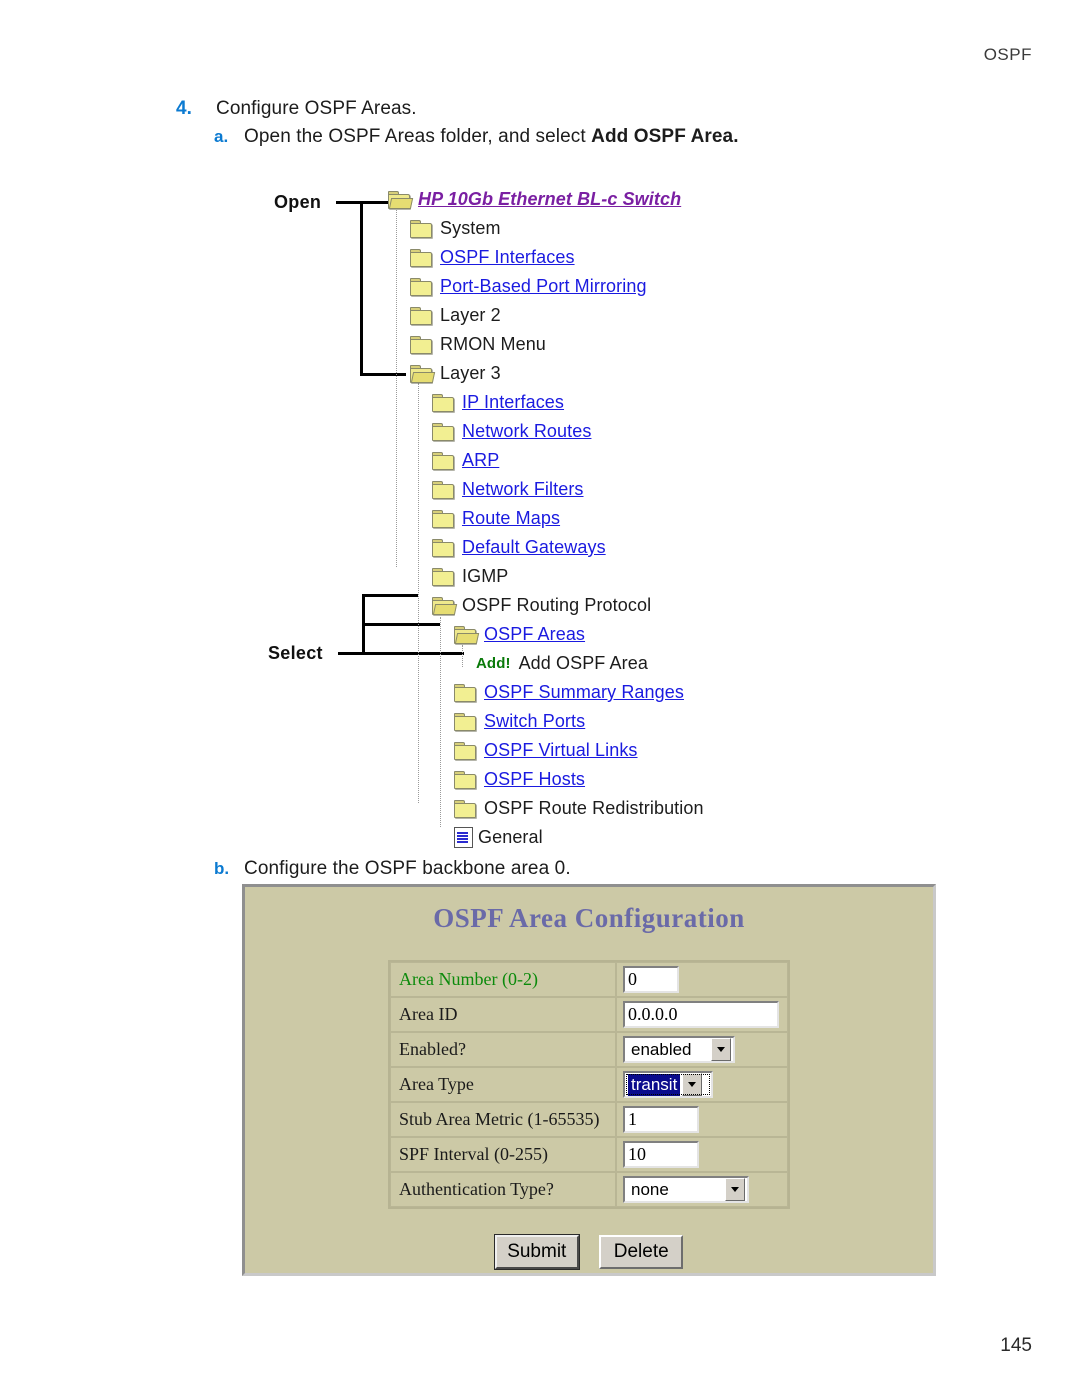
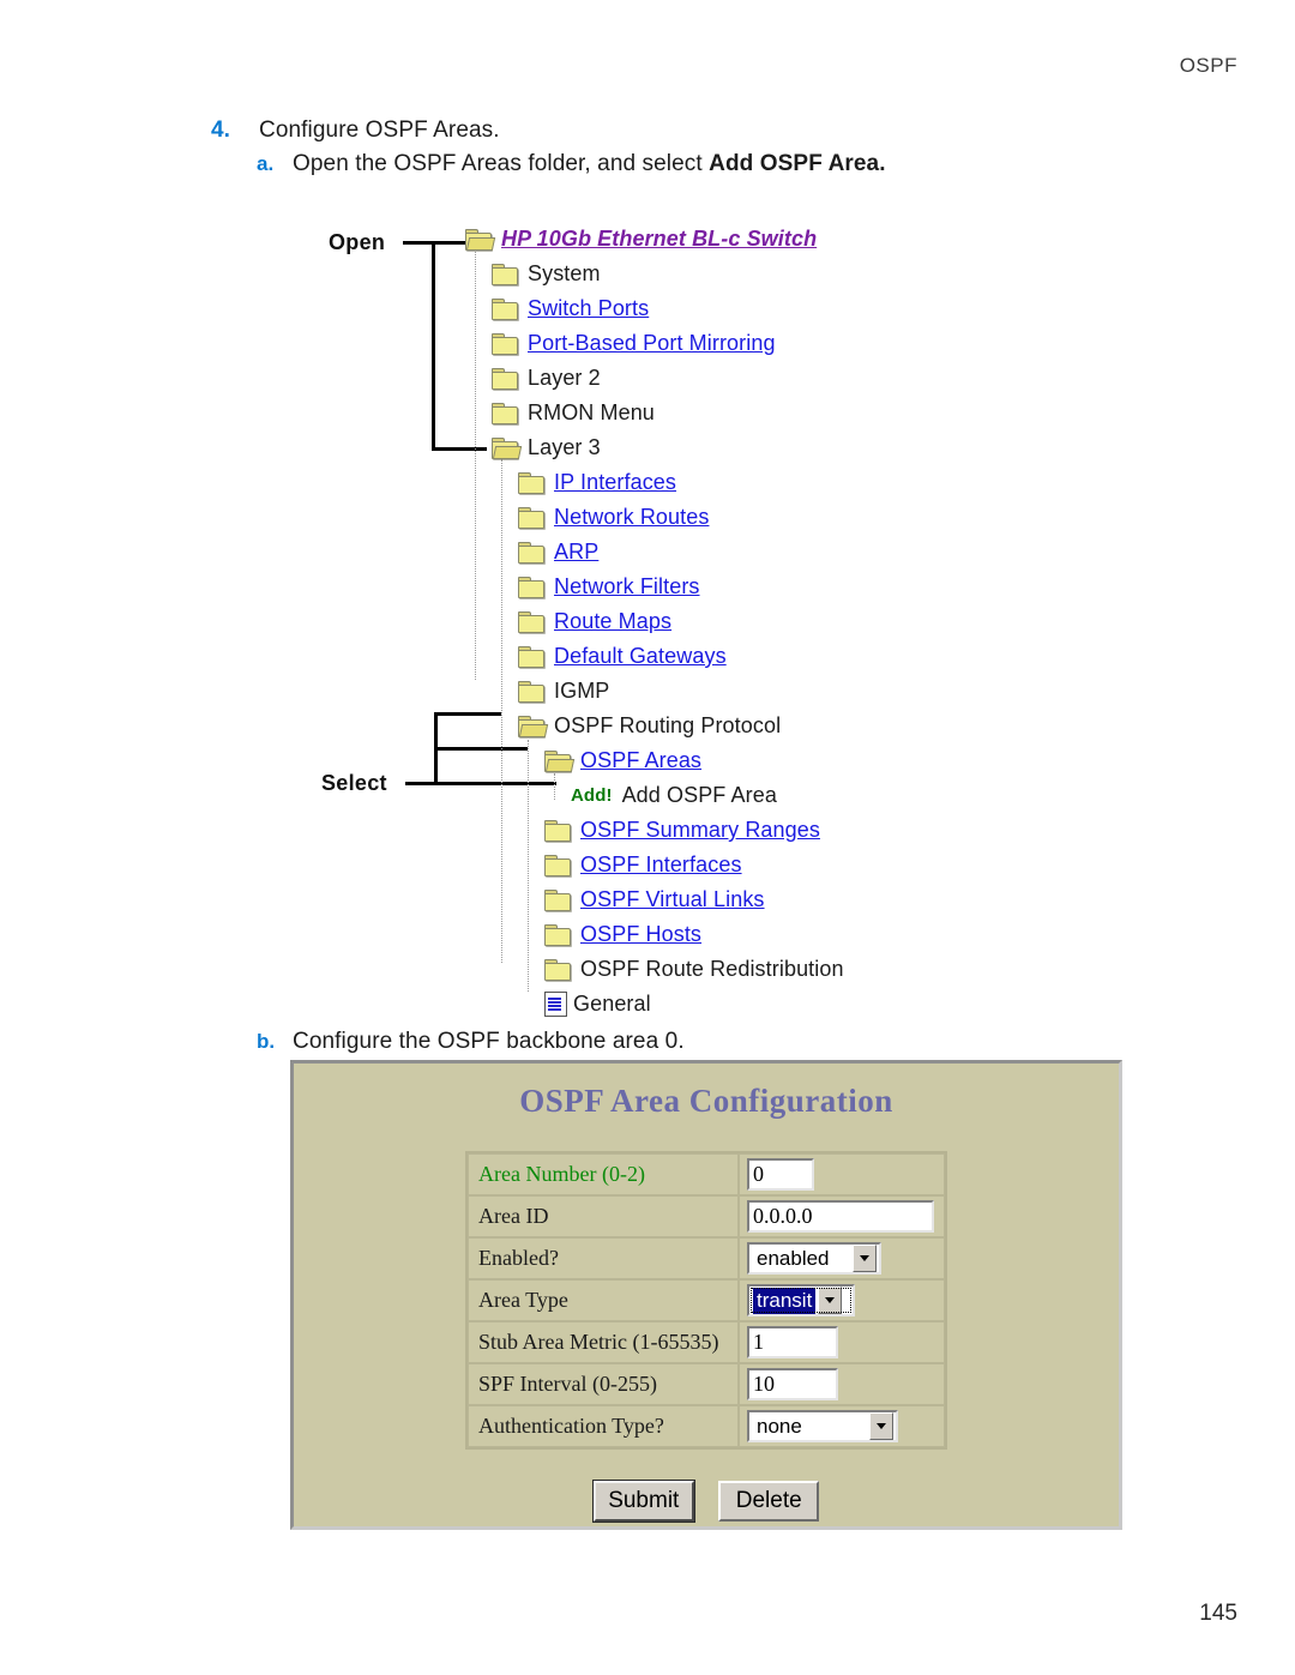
  OSPF
  4.
  Configure OSPF Areas.
  a.
  Open the OSPF Areas folder, and select Add OSPF Area.
  Open
  Select
  HP 10Gb Ethernet BL-c Switch
  System
- OSPF Interfaces
+ Switch Ports
  Port-Based Port Mirroring
  Layer 2
  RMON Menu
  Layer 3
  IP Interfaces
  Network Routes
  ARP
  Network Filters
  Route Maps
  Default Gateways
  IGMP
  OSPF Routing Protocol
  OSPF Areas
  Add!
  Add OSPF Area
  OSPF Summary Ranges
- Switch Ports
+ OSPF Interfaces
  OSPF Virtual Links
  OSPF Hosts
  OSPF Route Redistribution
  General
  b.
  Configure the OSPF backbone area 0.
  OSPF Area Configuration
  Area Number (0-2)	0
  Area ID	0.0.0.0
  Enabled?	enabled
  Area Type	transit
  Stub Area Metric (1-65535)	1
  SPF Interval (0-255)	10
  Authentication Type?	none
  Submit Delete
  145
